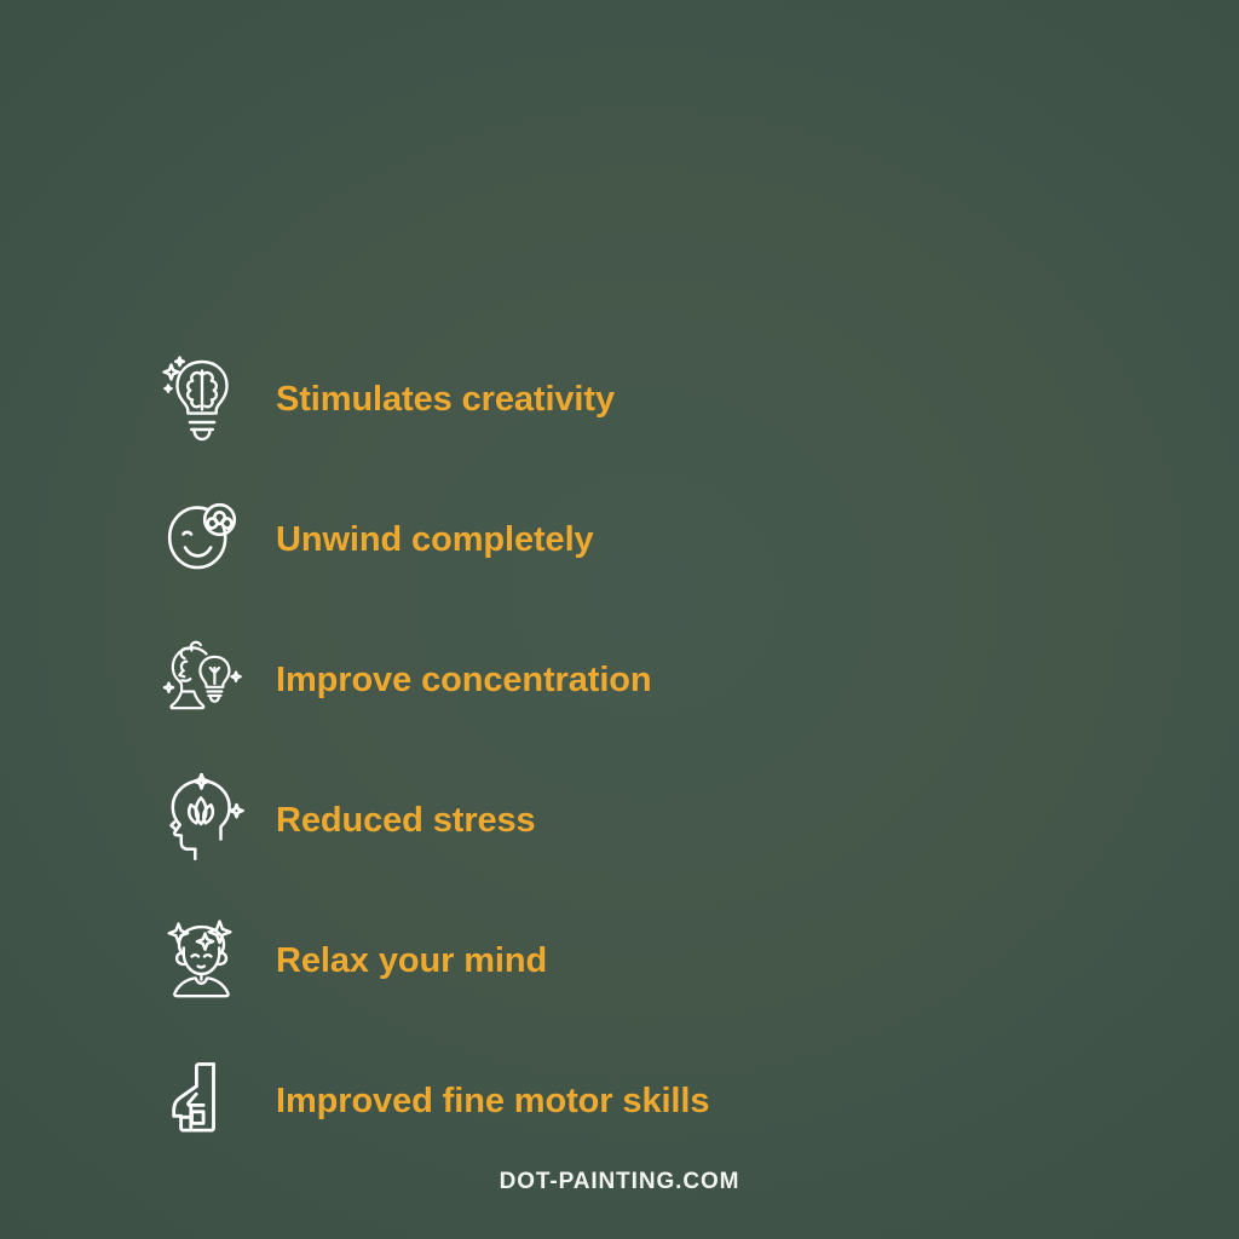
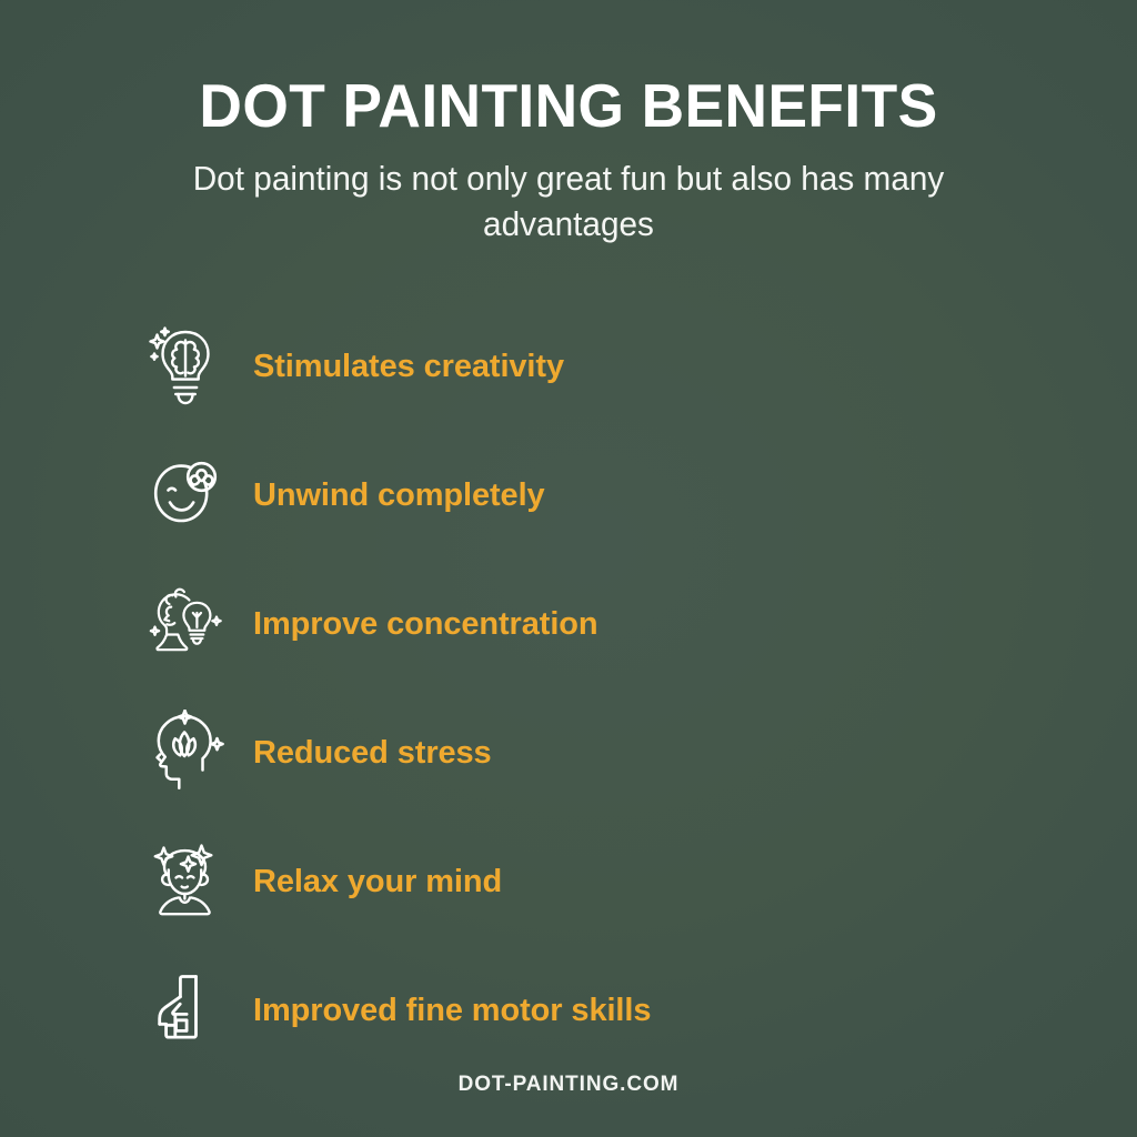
+ DOT PAINTING BENEFITS
+ Dot painting is not only great fun but also has many advantages
  Stimulates creativity
  Unwind completely
  Improve concentration
  Reduced stress
  Relax your mind
  Improved fine motor skills
  DOT-PAINTING.COM
